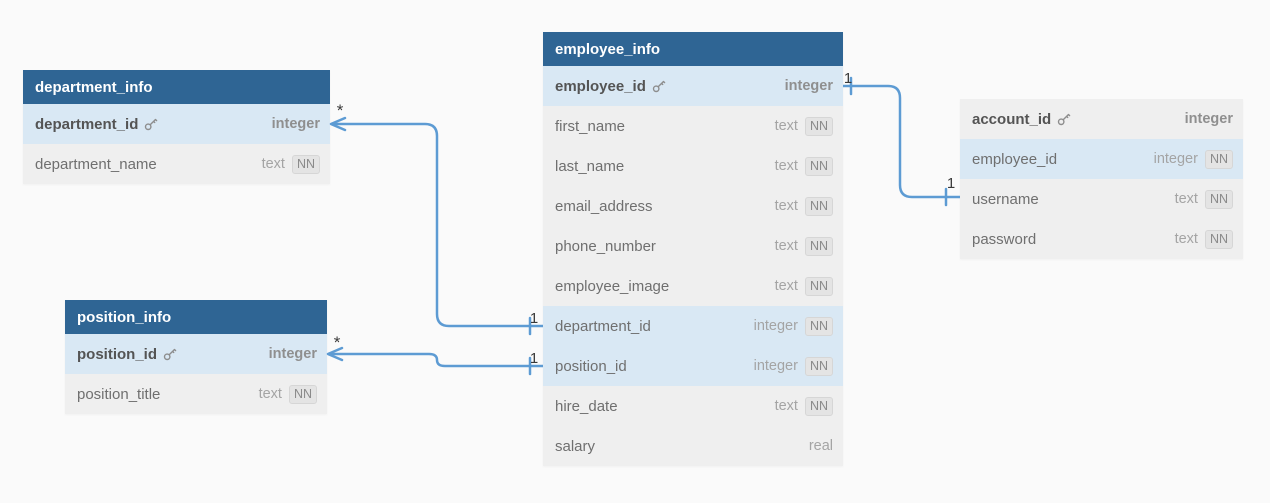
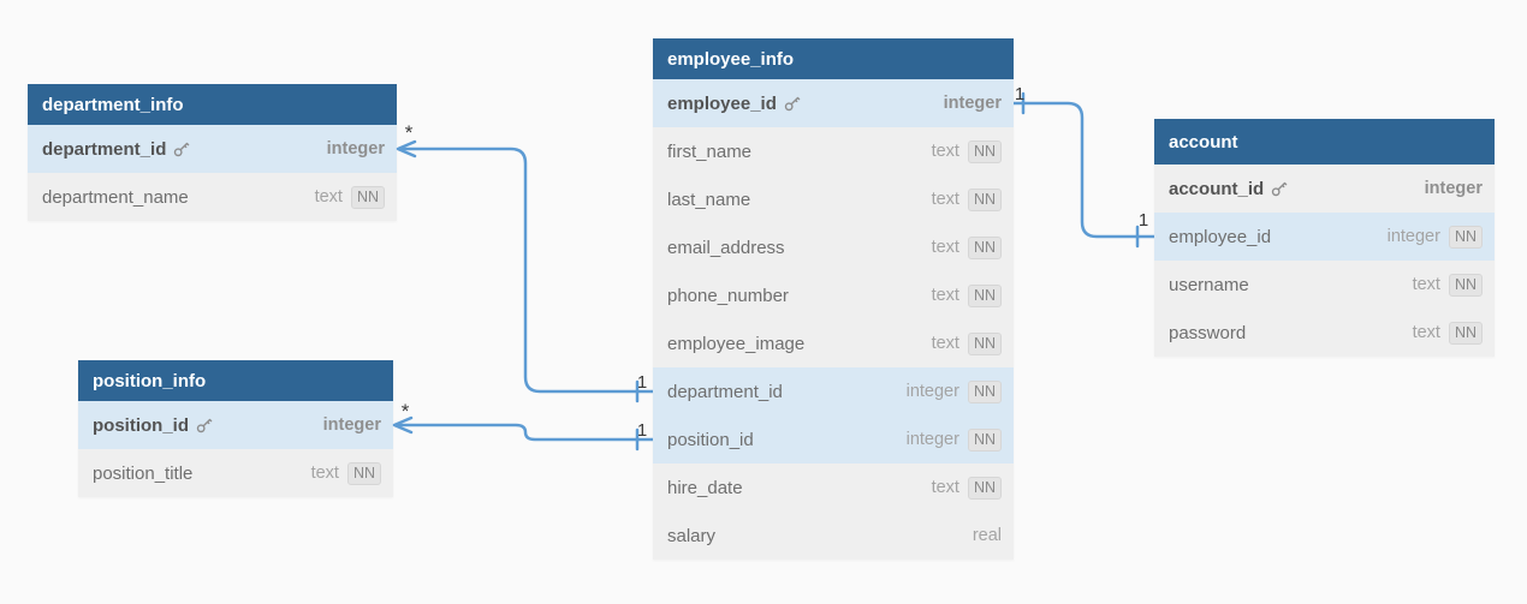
  department_info
  department_id
  integer
  department_name
  text
  NN
  position_info
  position_id
  integer
  position_title
  text
  NN
  employee_info
  employee_id
  integer
  first_name
  text
  NN
  last_name
  text
  NN
  email_address
  text
  NN
  phone_number
  text
  NN
  employee_image
  text
  NN
  department_id
  integer
  NN
  position_id
  integer
  NN
  hire_date
  text
  NN
  salary
  real
+ account
  account_id
  integer
  employee_id
  integer
  NN
  username
  text
  NN
  password
  text
  NN
  *
  1
  *
  1
  1
  1
